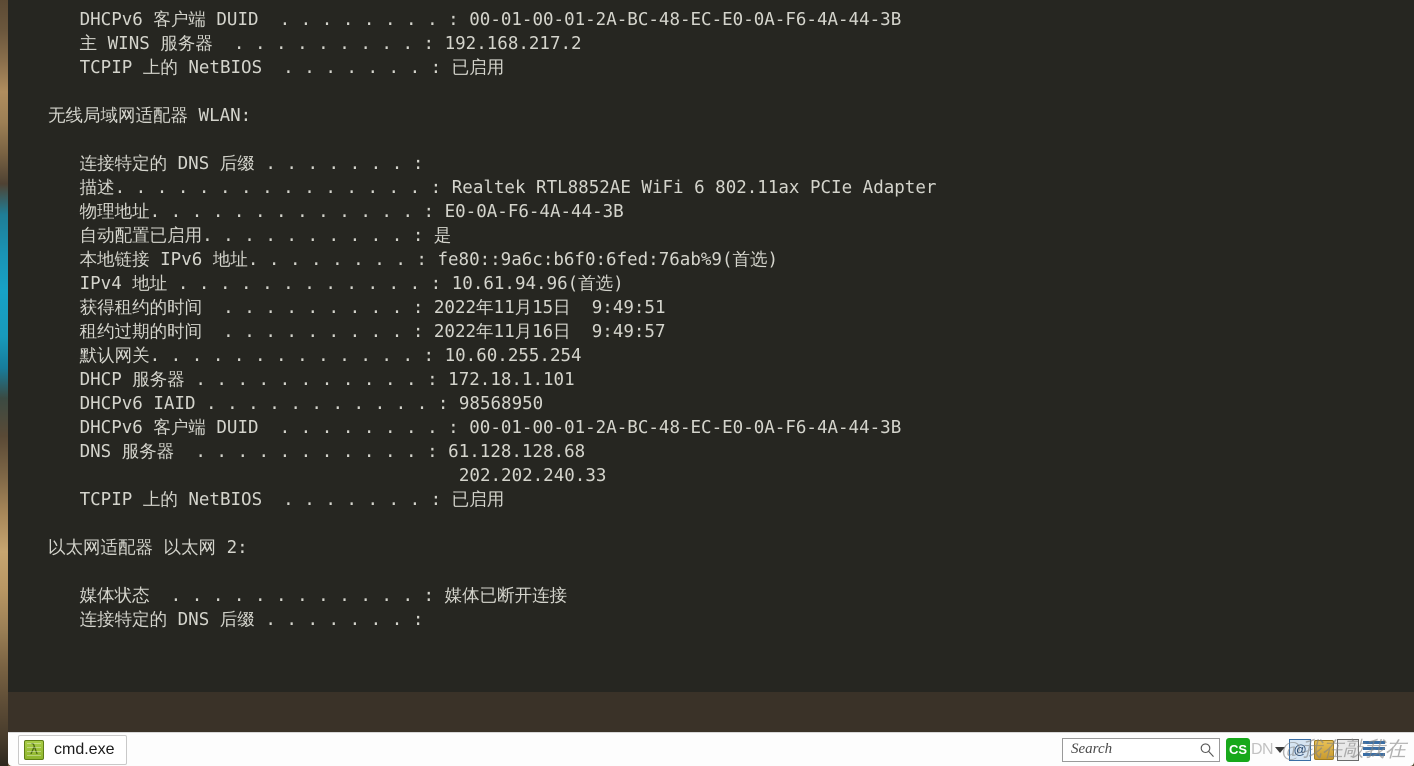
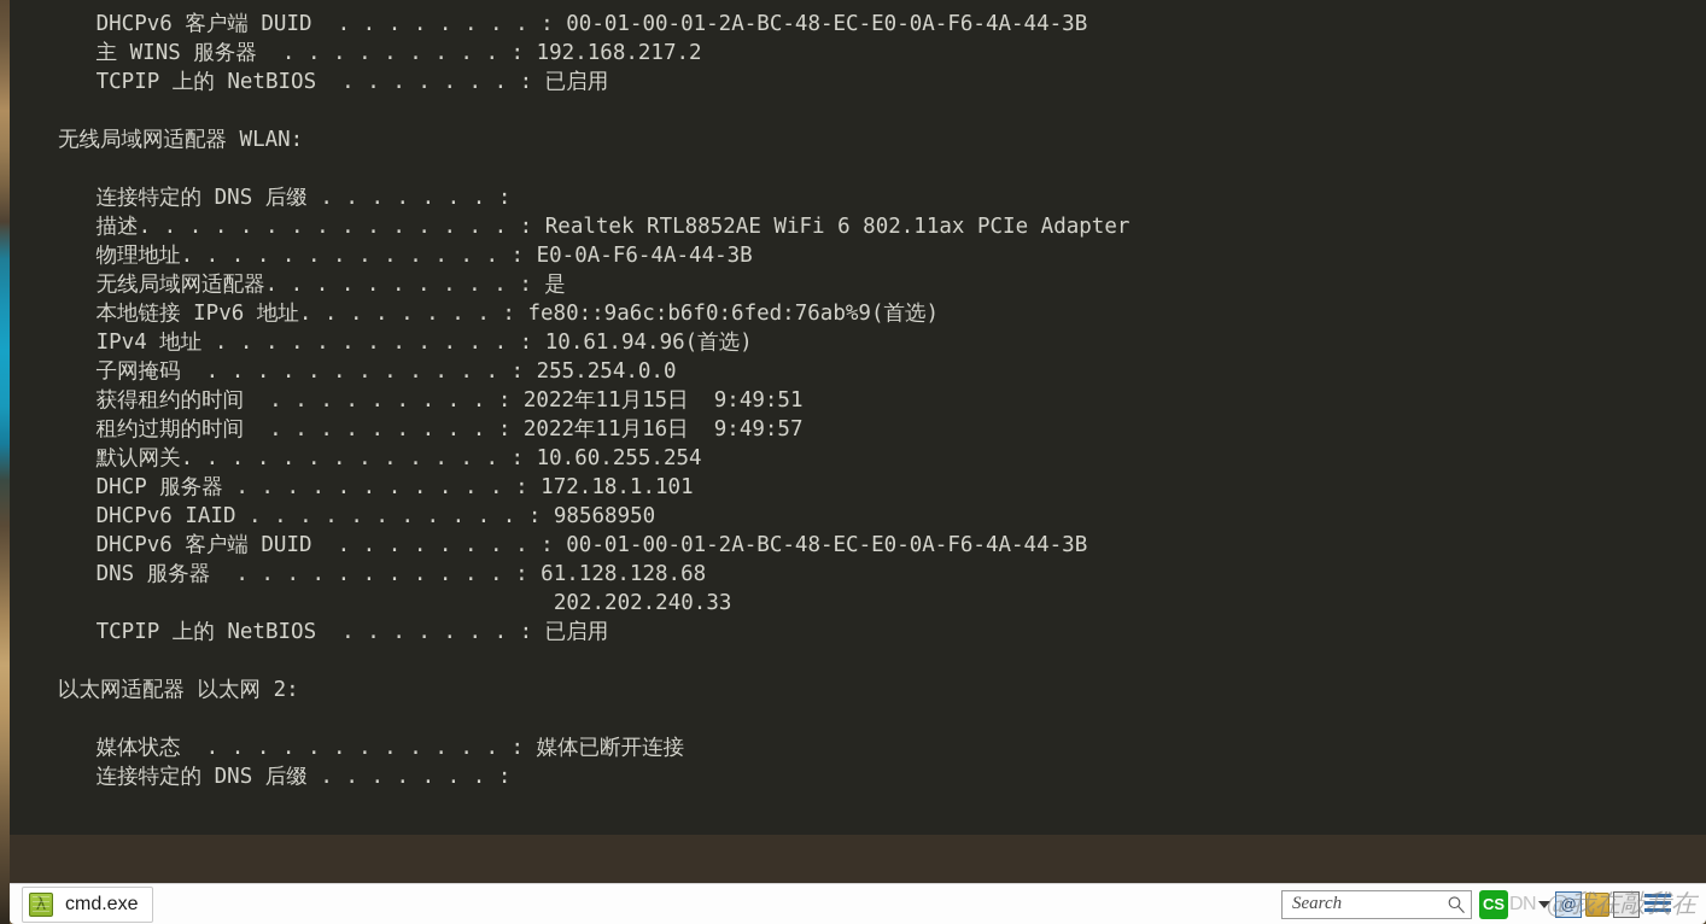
  DHCPv6 客户端 DUID . . . . . . . . : 00-01-00-01-2A-BC-48-EC-E0-0A-F6-4A-44-3B
  主 WINS 服务器 . . . . . . . . . : 192.168.217.2
  TCPIP 上的 NetBIOS . . . . . . . : 已启用
  无线局域网适配器 WLAN:
  连接特定的 DNS 后缀 . . . . . . . :
  描述. . . . . . . . . . . . . . . : Realtek RTL8852AE WiFi 6 802.11ax PCIe Adapter
  物理地址. . . . . . . . . . . . . : E0-0A-F6-4A-44-3B
- 自动配置已启用. . . . . . . . . . : 是
+ 无线局域网适配器. . . . . . . . . . : 是
  本地链接 IPv6 地址. . . . . . . . : fe80::9a6c:b6f0:6fed:76ab%9(首选)
  IPv4 地址 . . . . . . . . . . . . : 10.61.94.96(首选)
+ 子网掩码 . . . . . . . . . . . . : 255.254.0.0
  获得租约的时间 . . . . . . . . . : 2022年11月15日 9:49:51
  租约过期的时间 . . . . . . . . . : 2022年11月16日 9:49:57
  默认网关. . . . . . . . . . . . . : 10.60.255.254
  DHCP 服务器 . . . . . . . . . . . : 172.18.1.101
  DHCPv6 IAID . . . . . . . . . . . : 98568950
  DHCPv6 客户端 DUID . . . . . . . . : 00-01-00-01-2A-BC-48-EC-E0-0A-F6-4A-44-3B
  DNS 服务器 . . . . . . . . . . . : 61.128.128.68
  202.202.240.33
  TCPIP 上的 NetBIOS . . . . . . . : 已启用
  以太网适配器 以太网 2:
  媒体状态 . . . . . . . . . . . . : 媒体已断开连接
  连接特定的 DNS 后缀 . . . . . . . :
  cmd.exe
  Search
  CS
  DN
  @
  @我在敲我在
